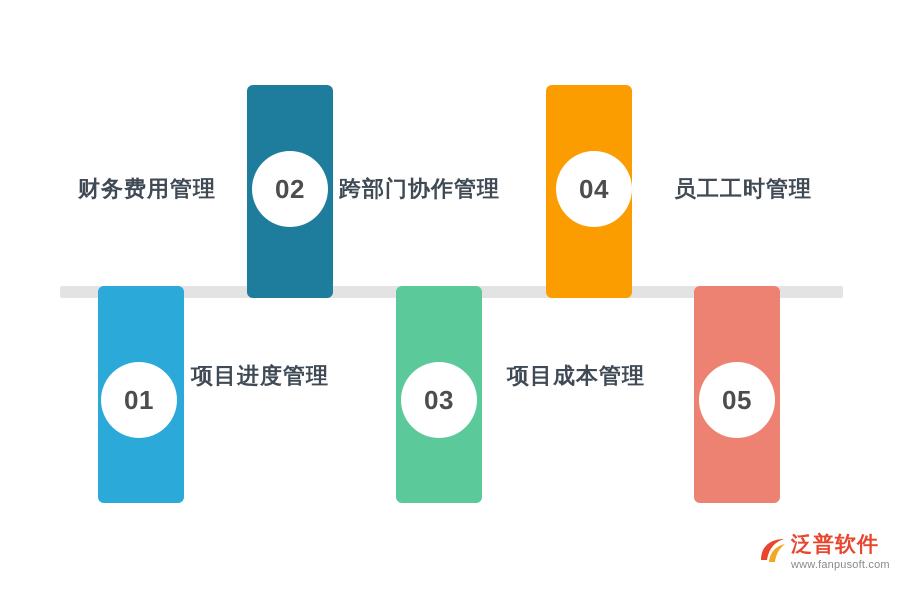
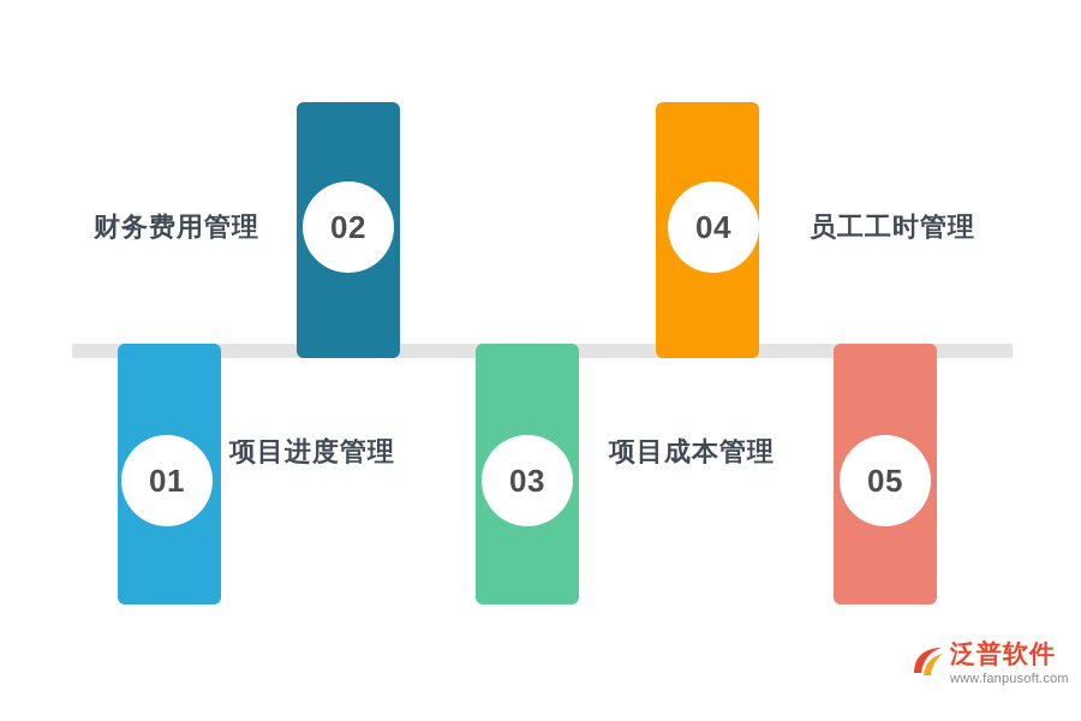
  01
  02
  03
  04
  05
  财务费用管理
- 跨部门协作管理
  员工工时管理
  项目进度管理
  项目成本管理
  泛普软件
  www.fanpusoft.com
